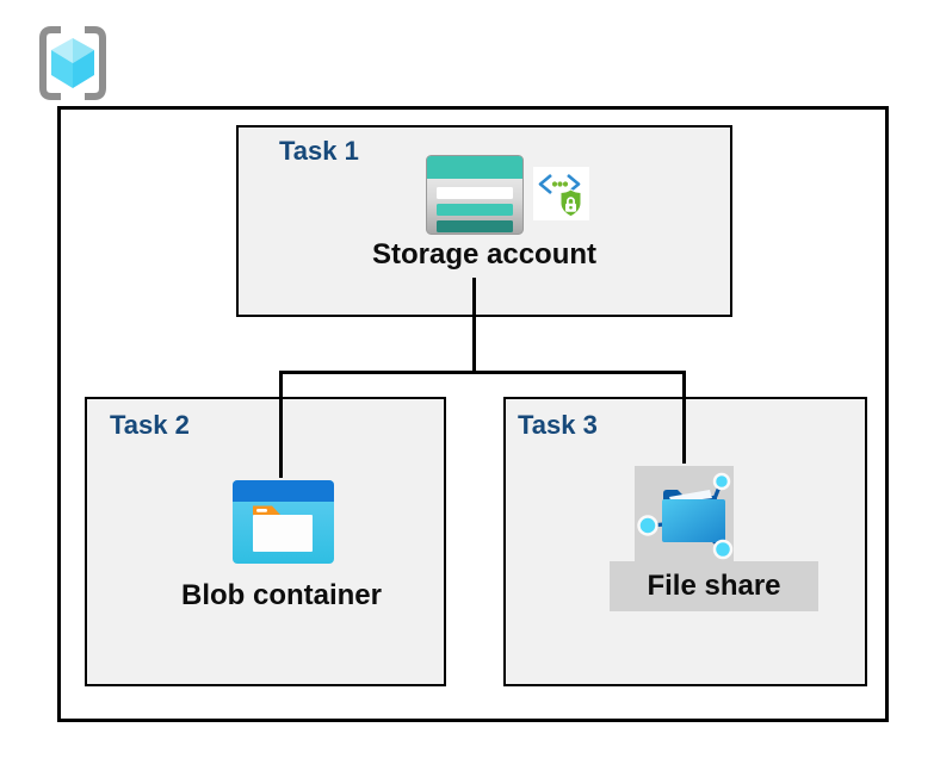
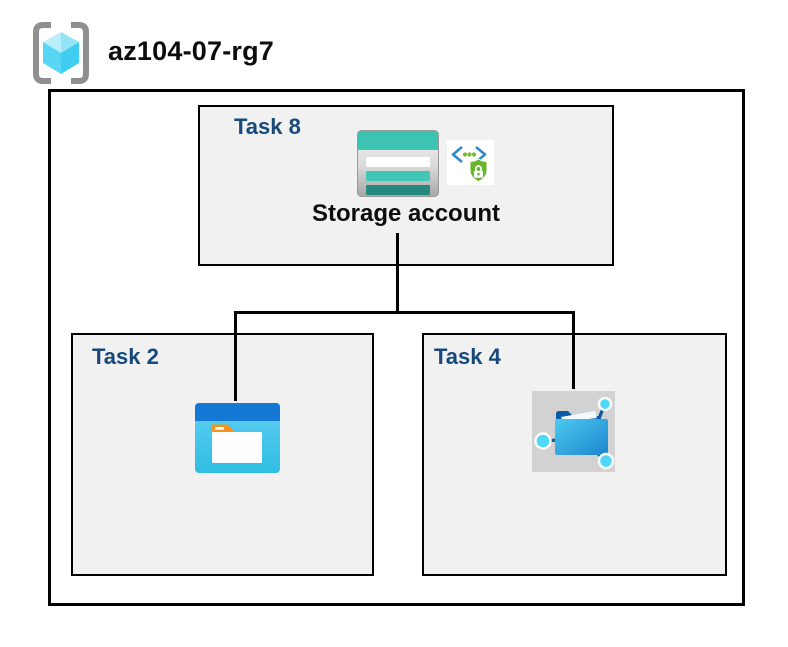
+ az104-07-rg7
- Task 1
+ Task 8
  Storage account
  Task 2
- Blob container
- Task 3
+ Task 4
- File share
